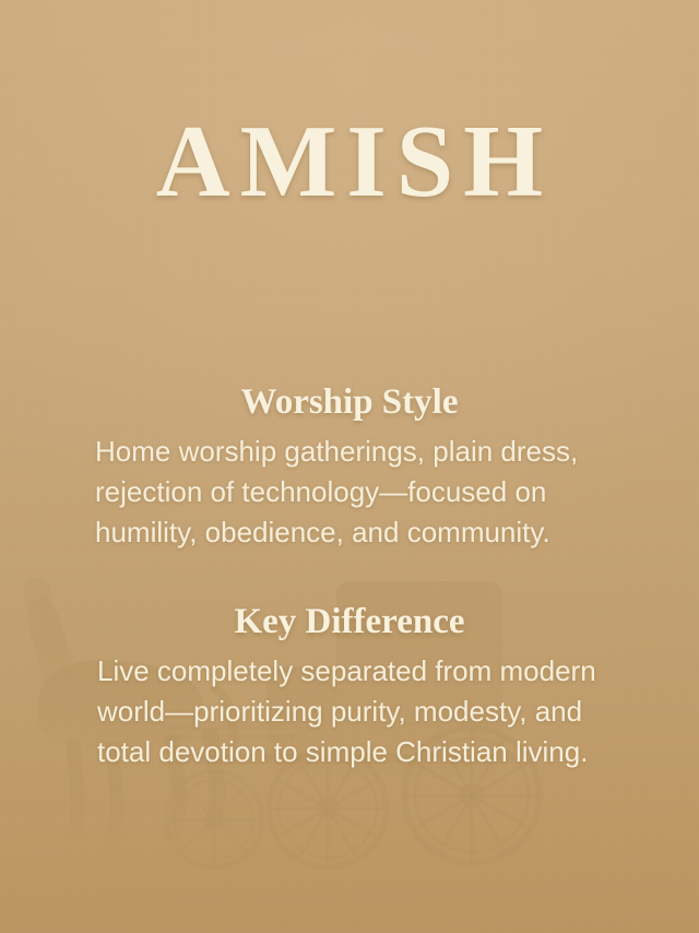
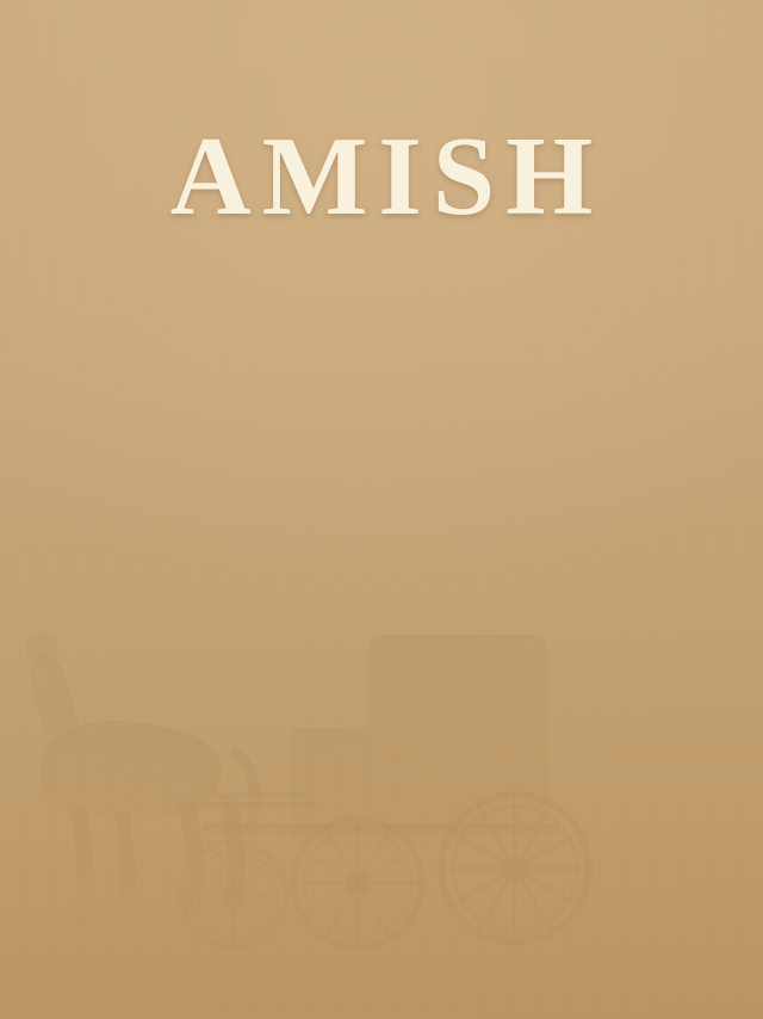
  AMISH
- Worship Style
- Home worship gatherings, plain dress, rejection of technology—focused on humility, obedience, and community.
- Key Difference
- Live completely separated from modern world—prioritizing purity, modesty, and total devotion to simple Christian living.
